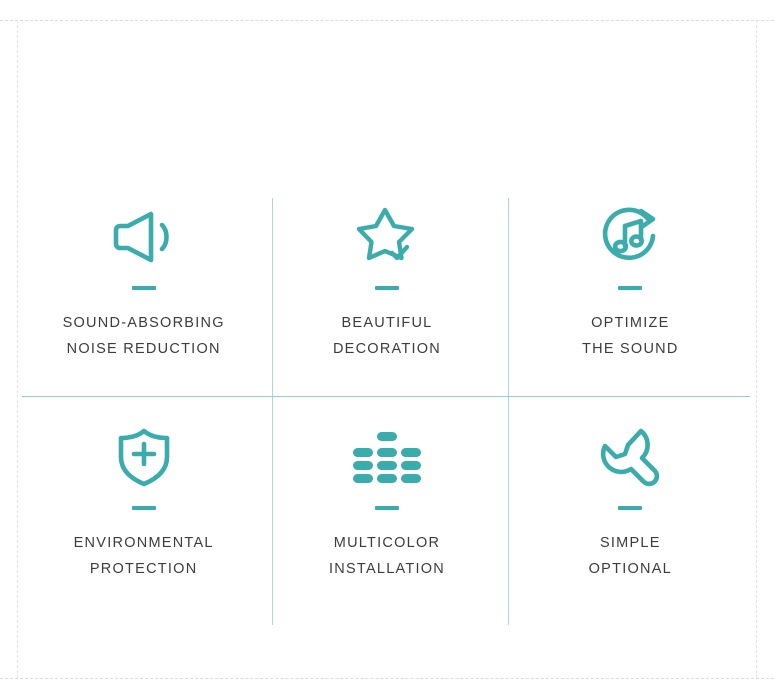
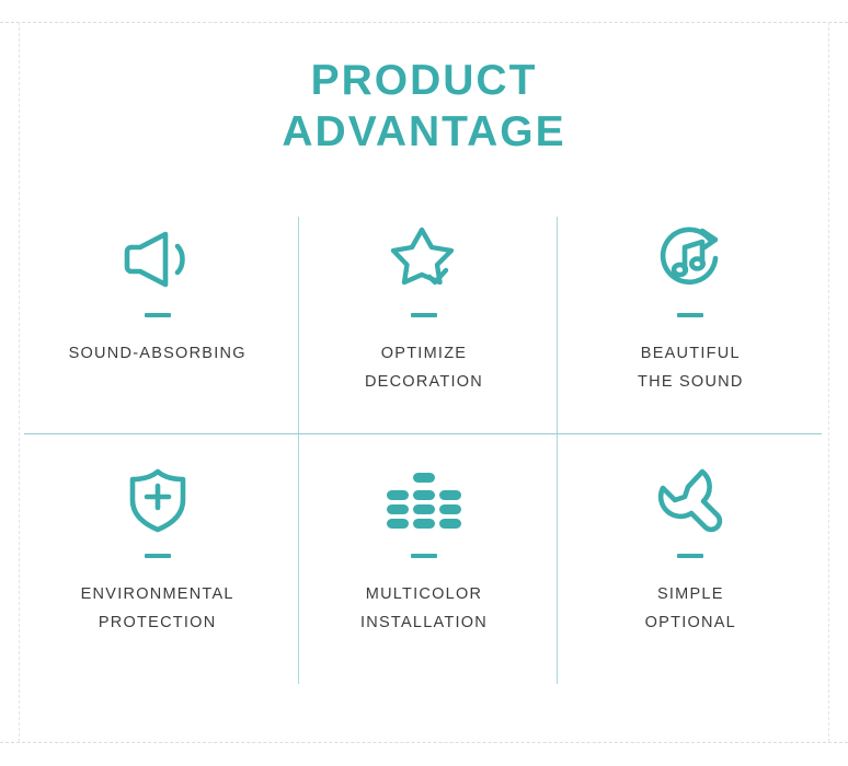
+ PRODUCT
+ ADVANTAGE
  SOUND-ABSORBING
- NOISE REDUCTION
- BEAUTIFUL
+ OPTIMIZE
  DECORATION
- OPTIMIZE
+ BEAUTIFUL
  THE SOUND
  ENVIRONMENTAL
  PROTECTION
  MULTICOLOR
  INSTALLATION
  SIMPLE
  OPTIONAL
